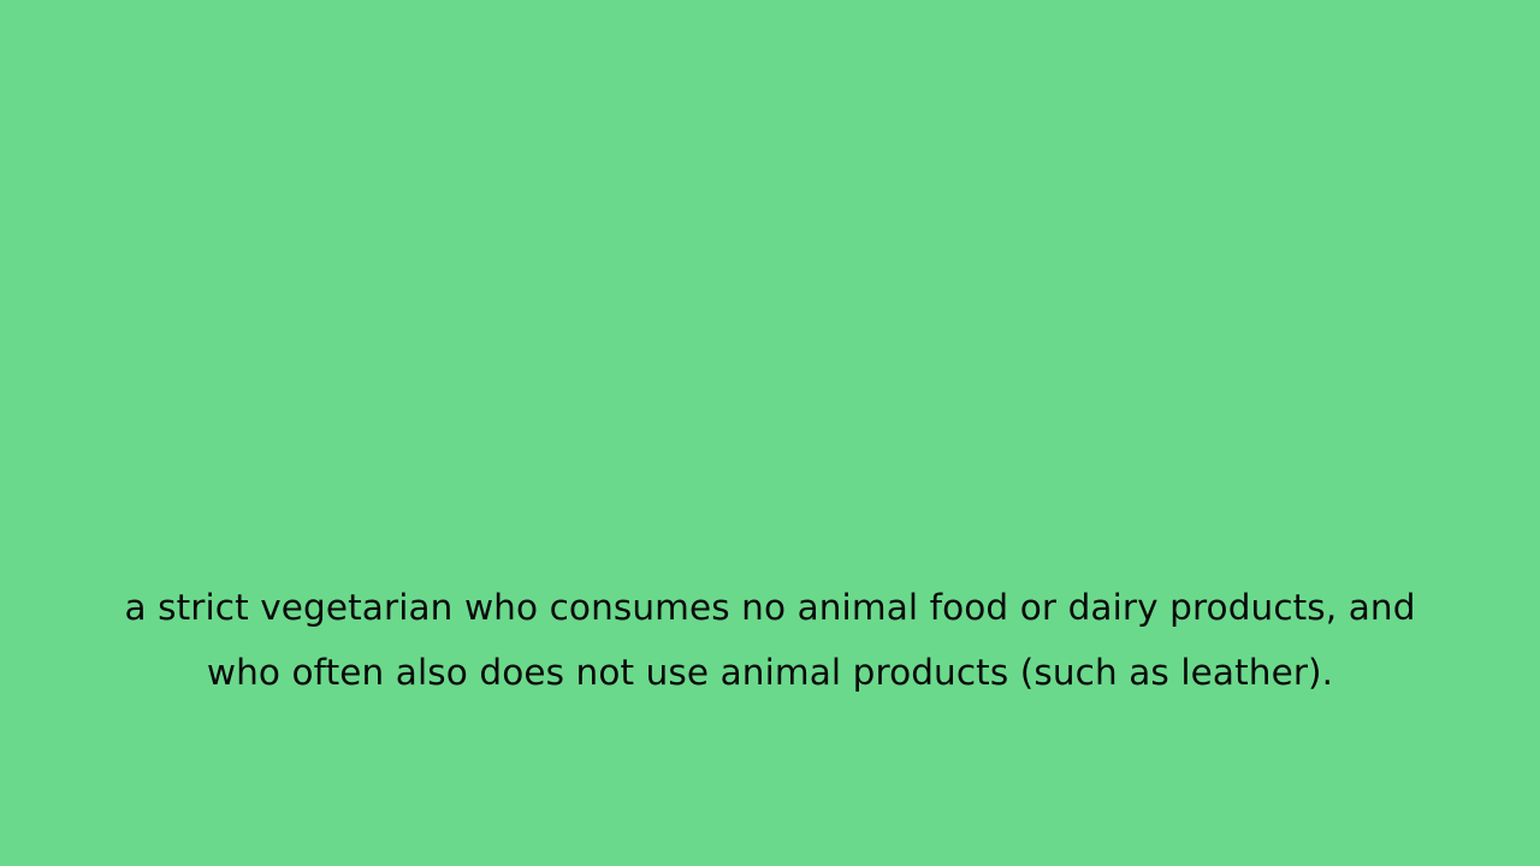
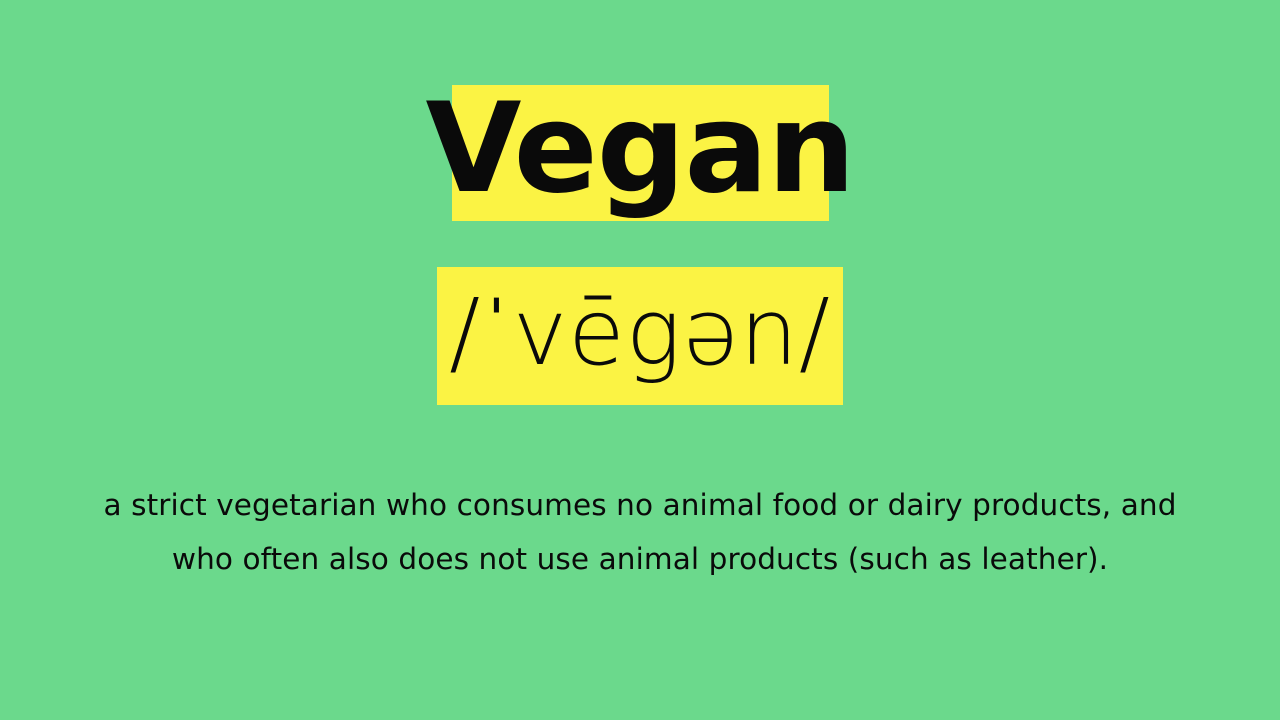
+ Vegan
+ /ˈvēgən/
  a strict vegetarian who consumes no animal food or dairy products, and
  who often also does not use animal products (such as leather).
